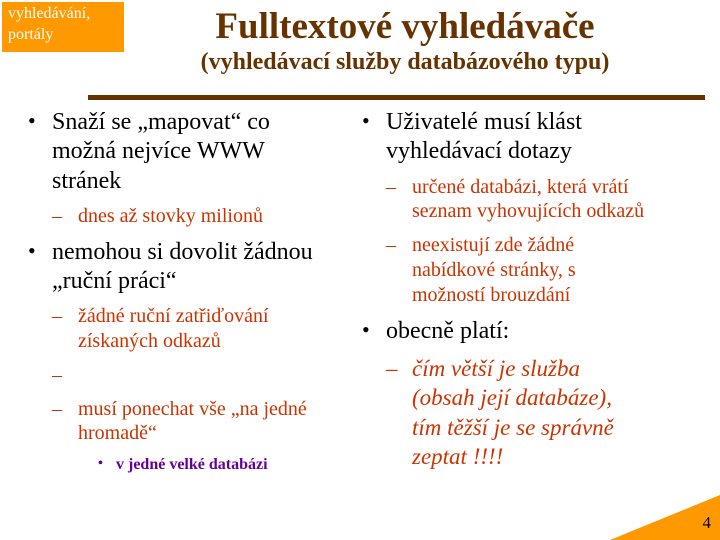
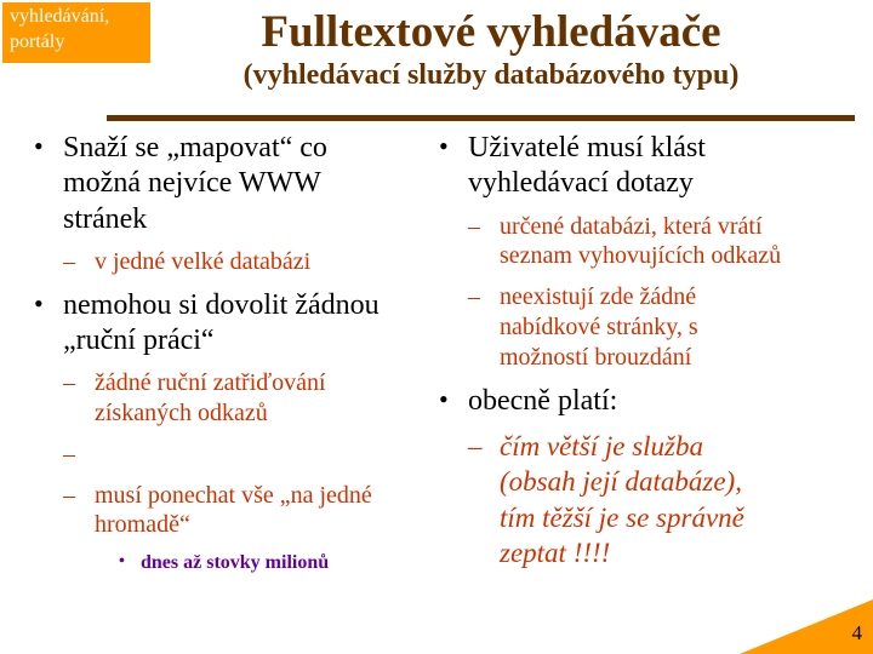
  vyhledávání,
  portály
  Fulltextové vyhledávače
  (vyhledávací služby databázového typu)
  •
  Snaží se „mapovat“ co
  možná nejvíce WWW
  stránek
  –
- dnes až stovky milionů
+ v jedné velké databázi
  •
  nemohou si dovolit žádnou
  „ruční práci“
  –
  žádné ruční zatřiďování
  získaných odkazů
  –
  –
  musí ponechat vše „na jedné
  hromadě“
  •
- v jedné velké databázi
+ dnes až stovky milionů
  •
  Uživatelé musí klást
  vyhledávací dotazy
  –
  určené databázi, která vrátí
  seznam vyhovujících odkazů
  –
  neexistují zde žádné
  nabídkové stránky, s
  možností brouzdání
  •
  obecně platí:
  –
  čím větší je služba
  (obsah její databáze),
  tím těžší je se správně
  zeptat !!!!
  4
